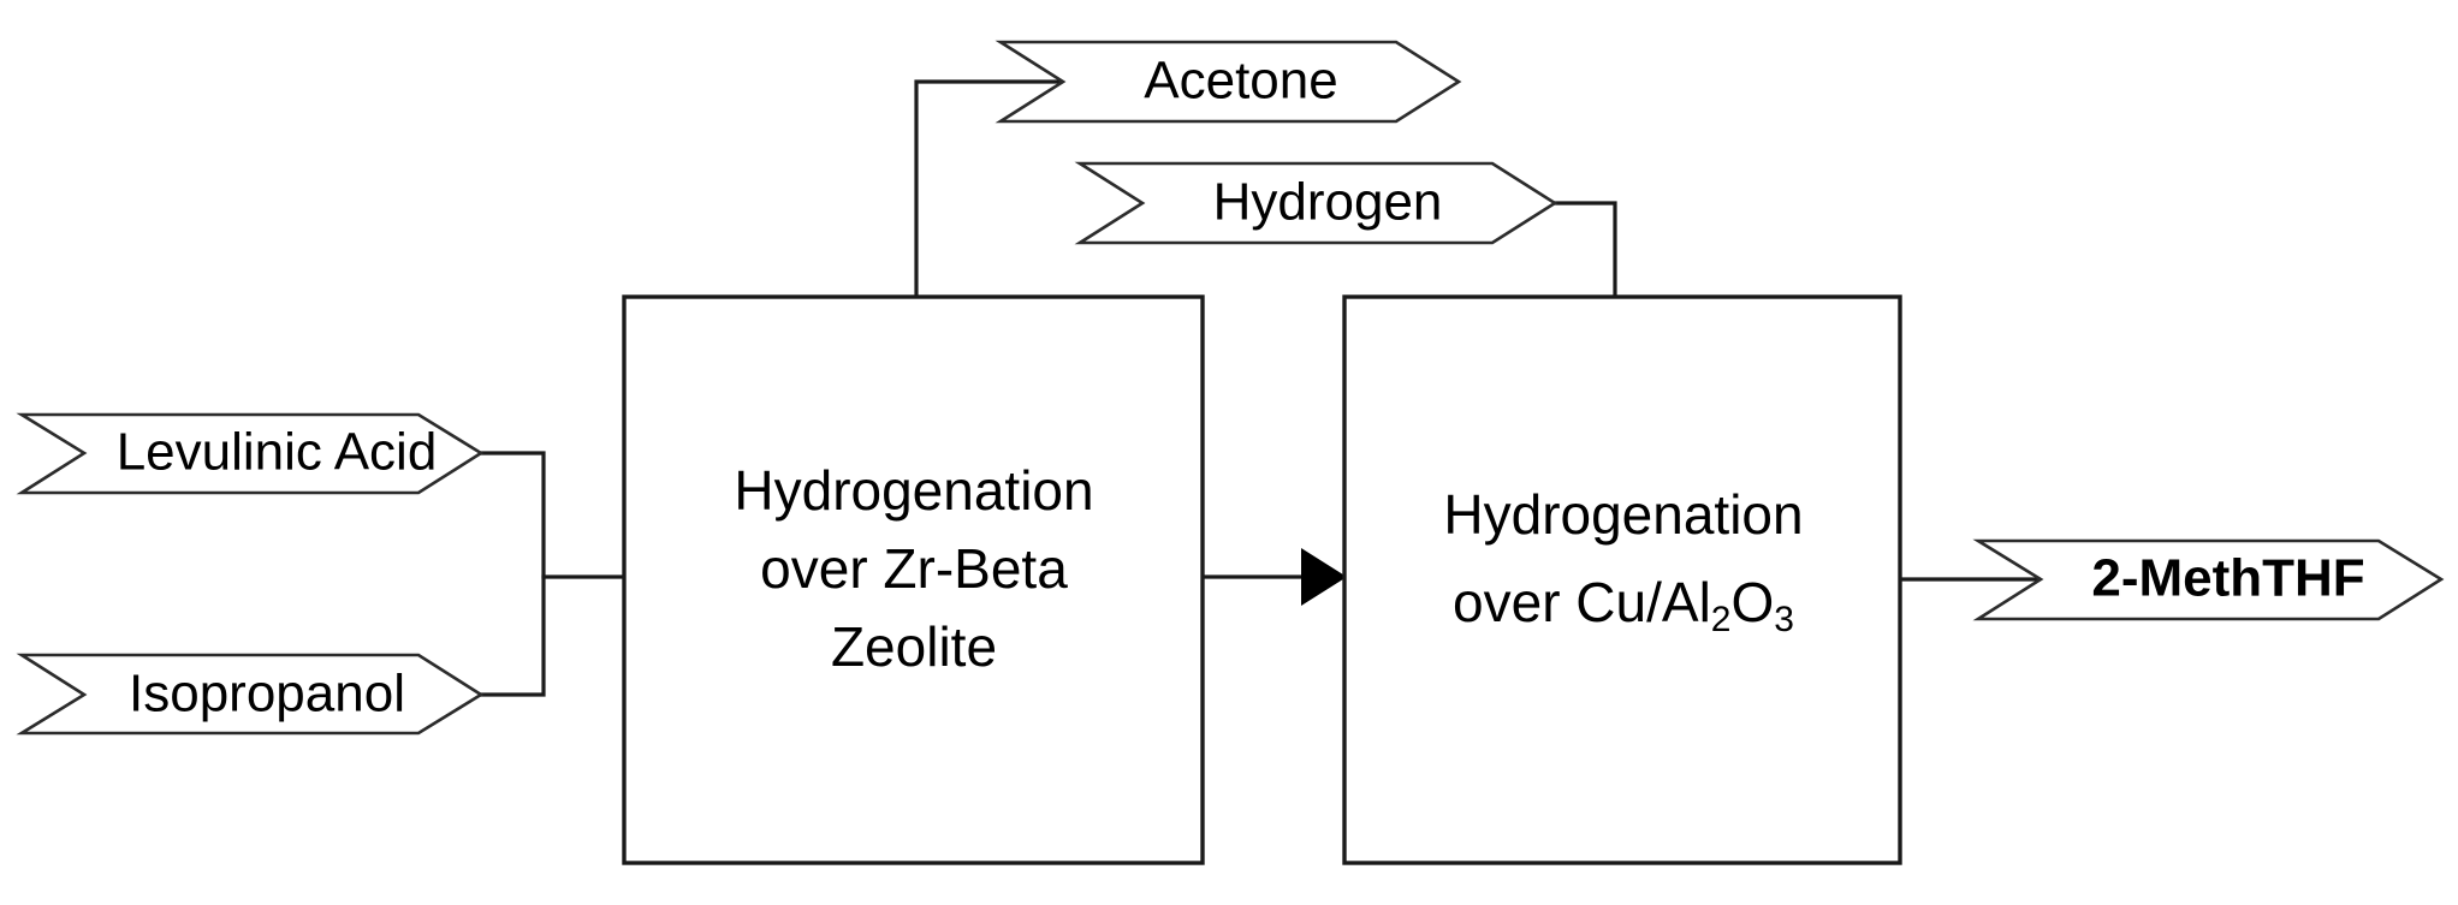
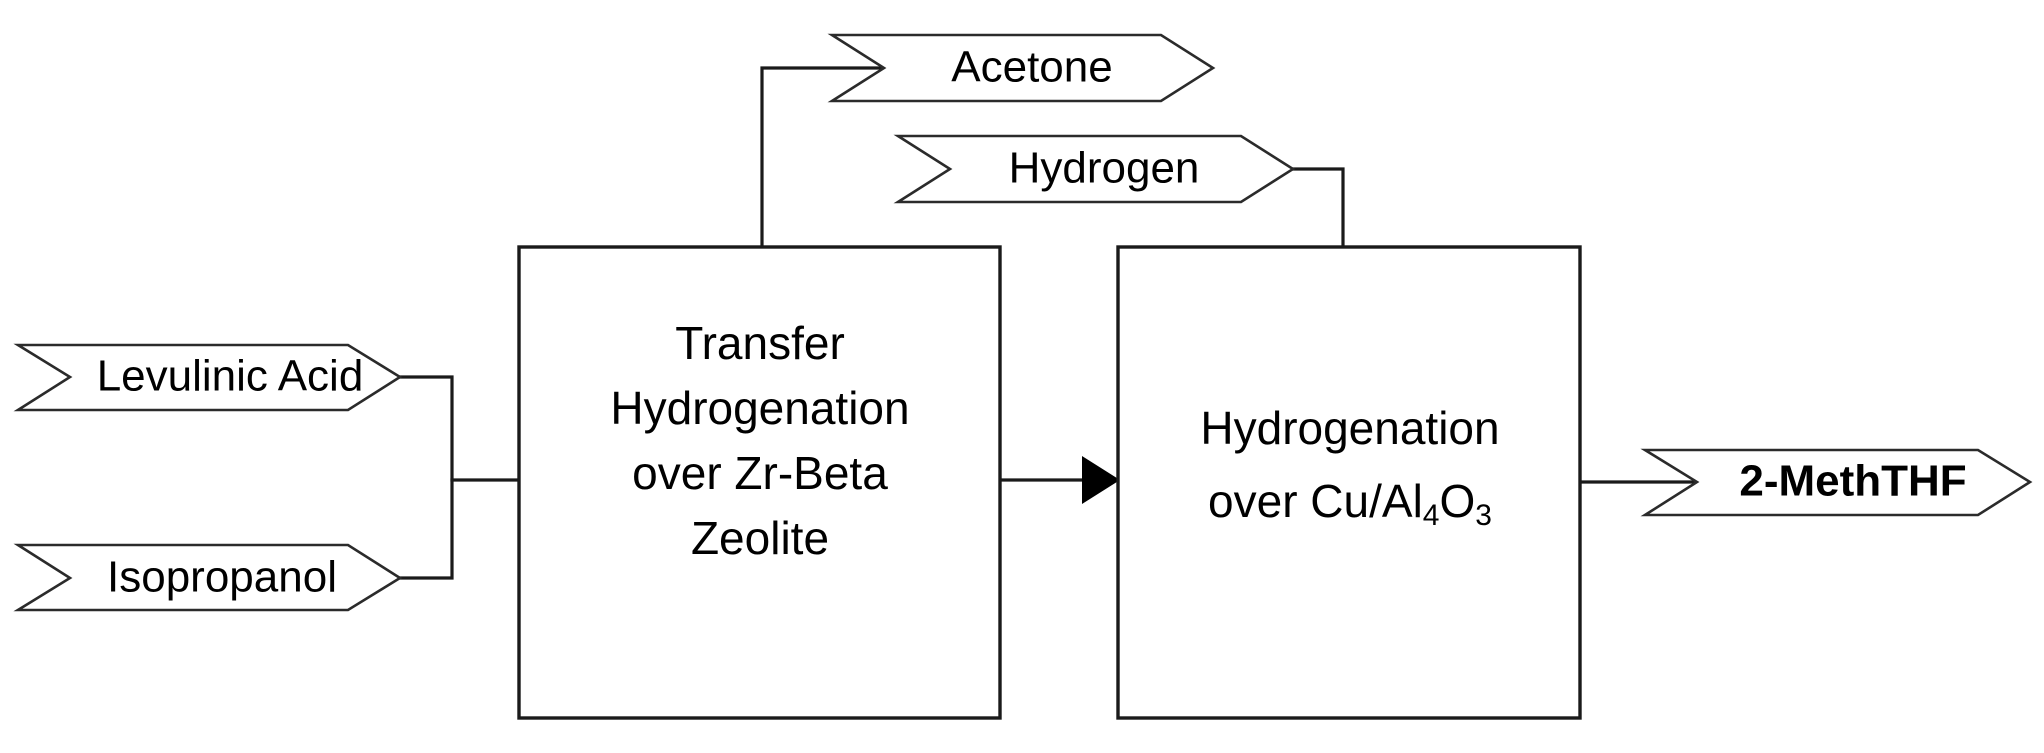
+ Transfer
  Hydrogenation
  over Zr-Beta
  Zeolite
  Hydrogenation
- over Cu/Al2O3
+ over Cu/Al4O3
  Levulinic Acid
  Isopropanol
  Acetone
  Hydrogen
  2-MethTHF
